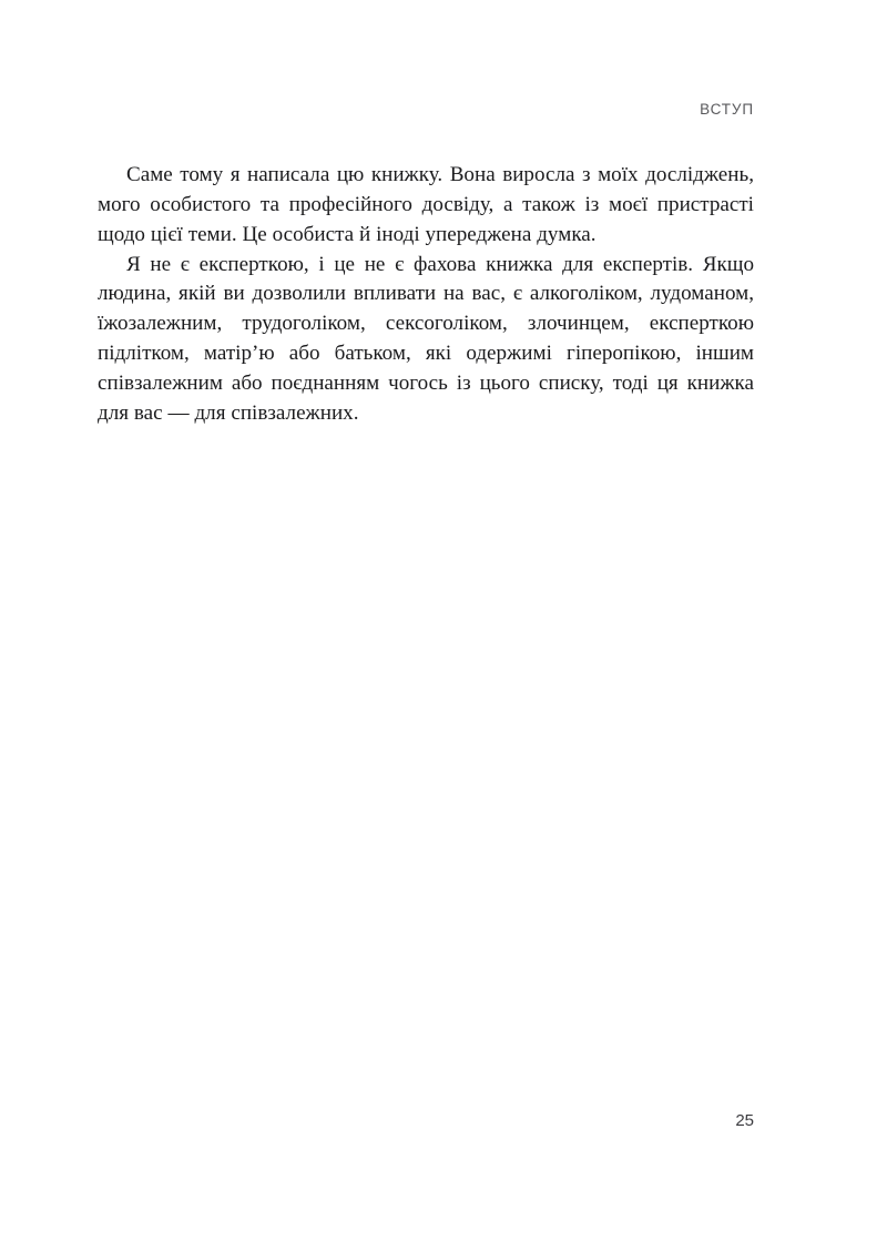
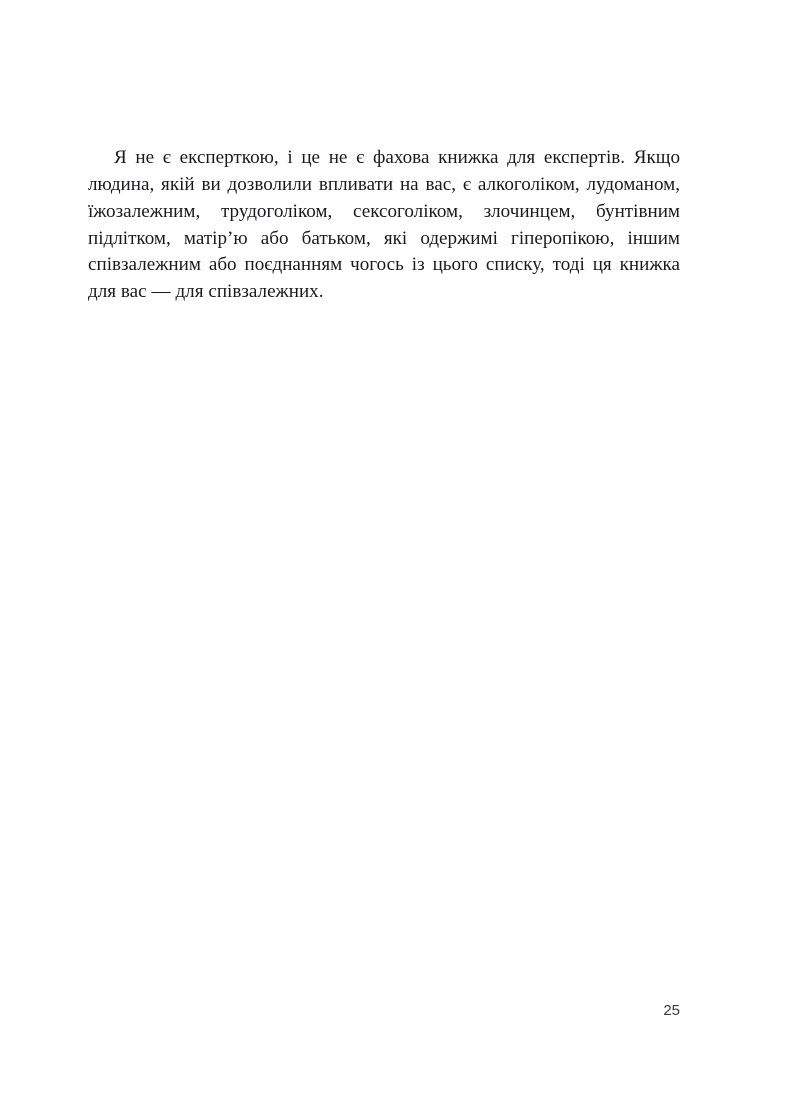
- ВСТУП
- Саме тому я написала цю книжку. Вона виросла з моїх досліджень, мого особистого та професійного досвіду, а також із моєї пристрасті щодо цієї теми. Це особиста й іноді упереджена думка.
- Я не є експерткою, і це не є фахова книжка для експертів. Якщо людина, якій ви дозволили впливати на вас, є алкоголіком, лудоманом, їжозалежним, трудоголіком, сексоголіком, злочинцем, експерткою підлітком, матір’ю або батьком, які одержимі гіперопікою, іншим співзалежним або поєднанням чогось із цього списку, тоді ця книжка для вас — для співзалежних.
+ Я не є експерткою, і це не є фахова книжка для експертів. Якщо людина, якій ви дозволили впливати на вас, є алкоголіком, лудоманом, їжозалежним, трудоголіком, сексоголіком, злочинцем, бунтівним підлітком, матір’ю або батьком, які одержимі гіперопікою, іншим співзалежним або поєднанням чогось із цього списку, тоді ця книжка для вас — для співзалежних.
  25
